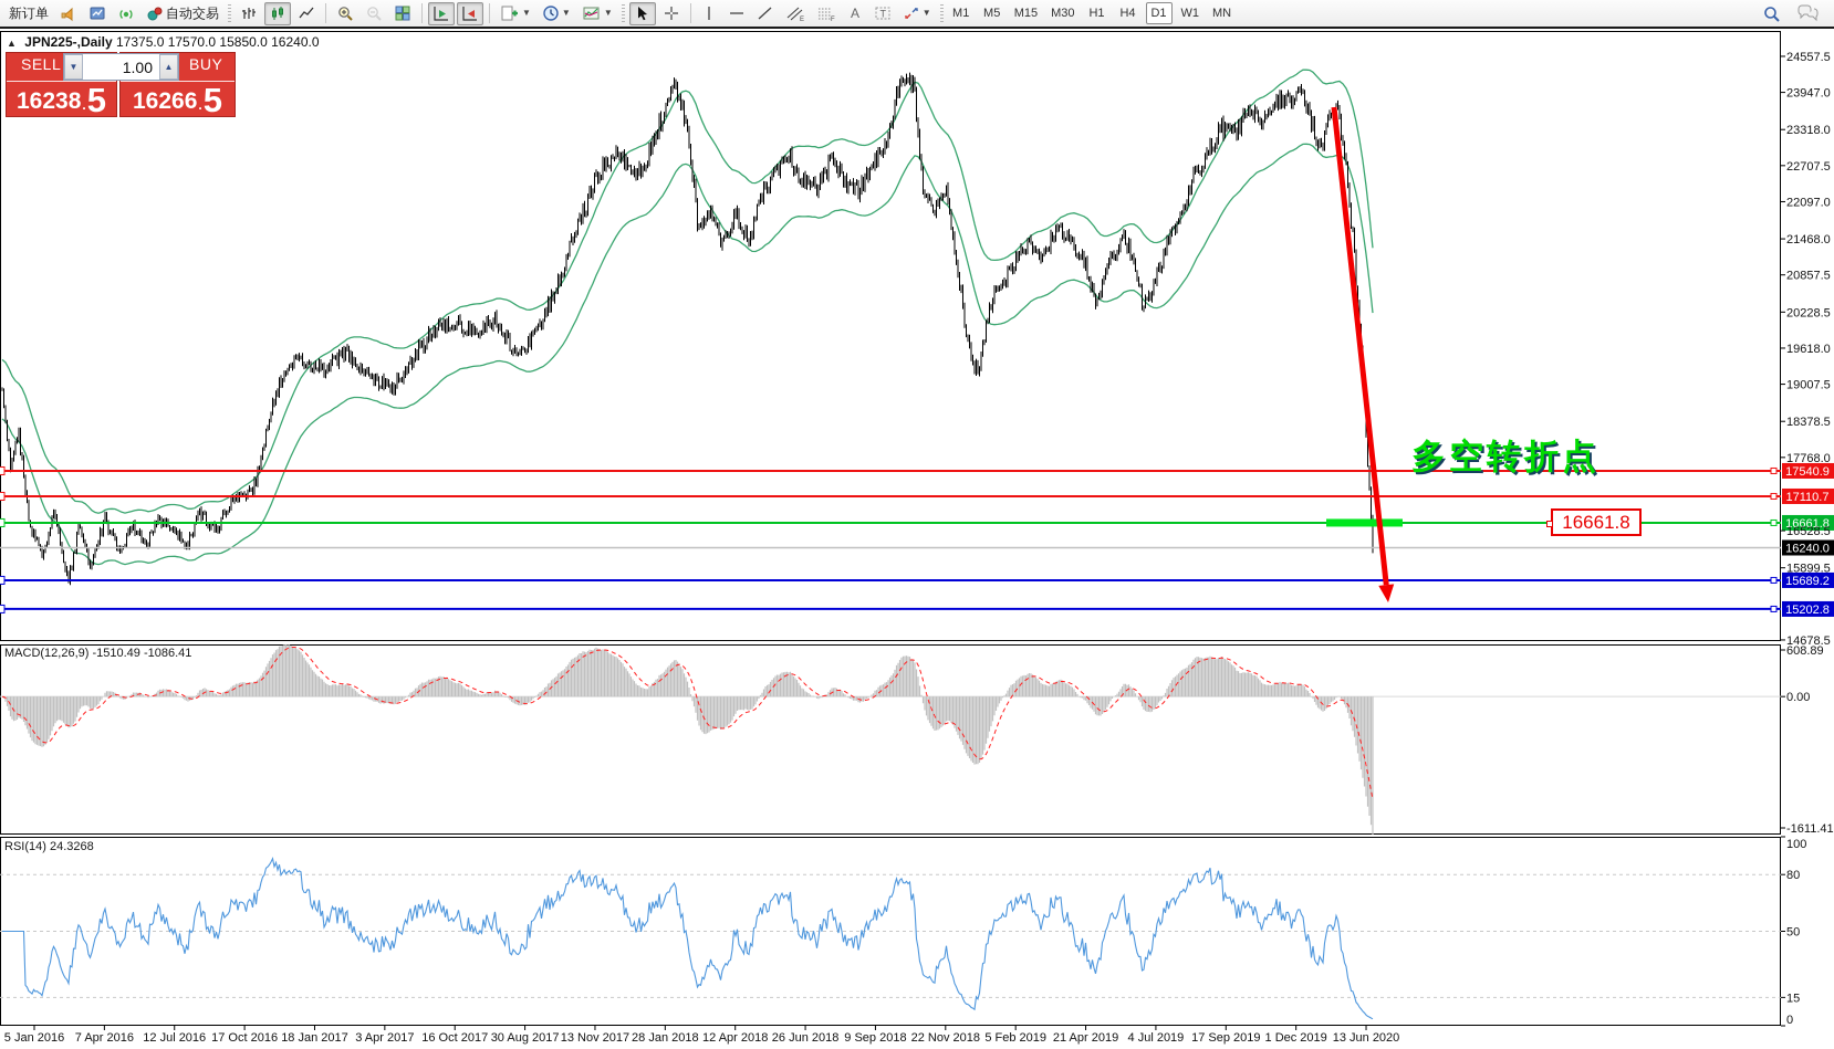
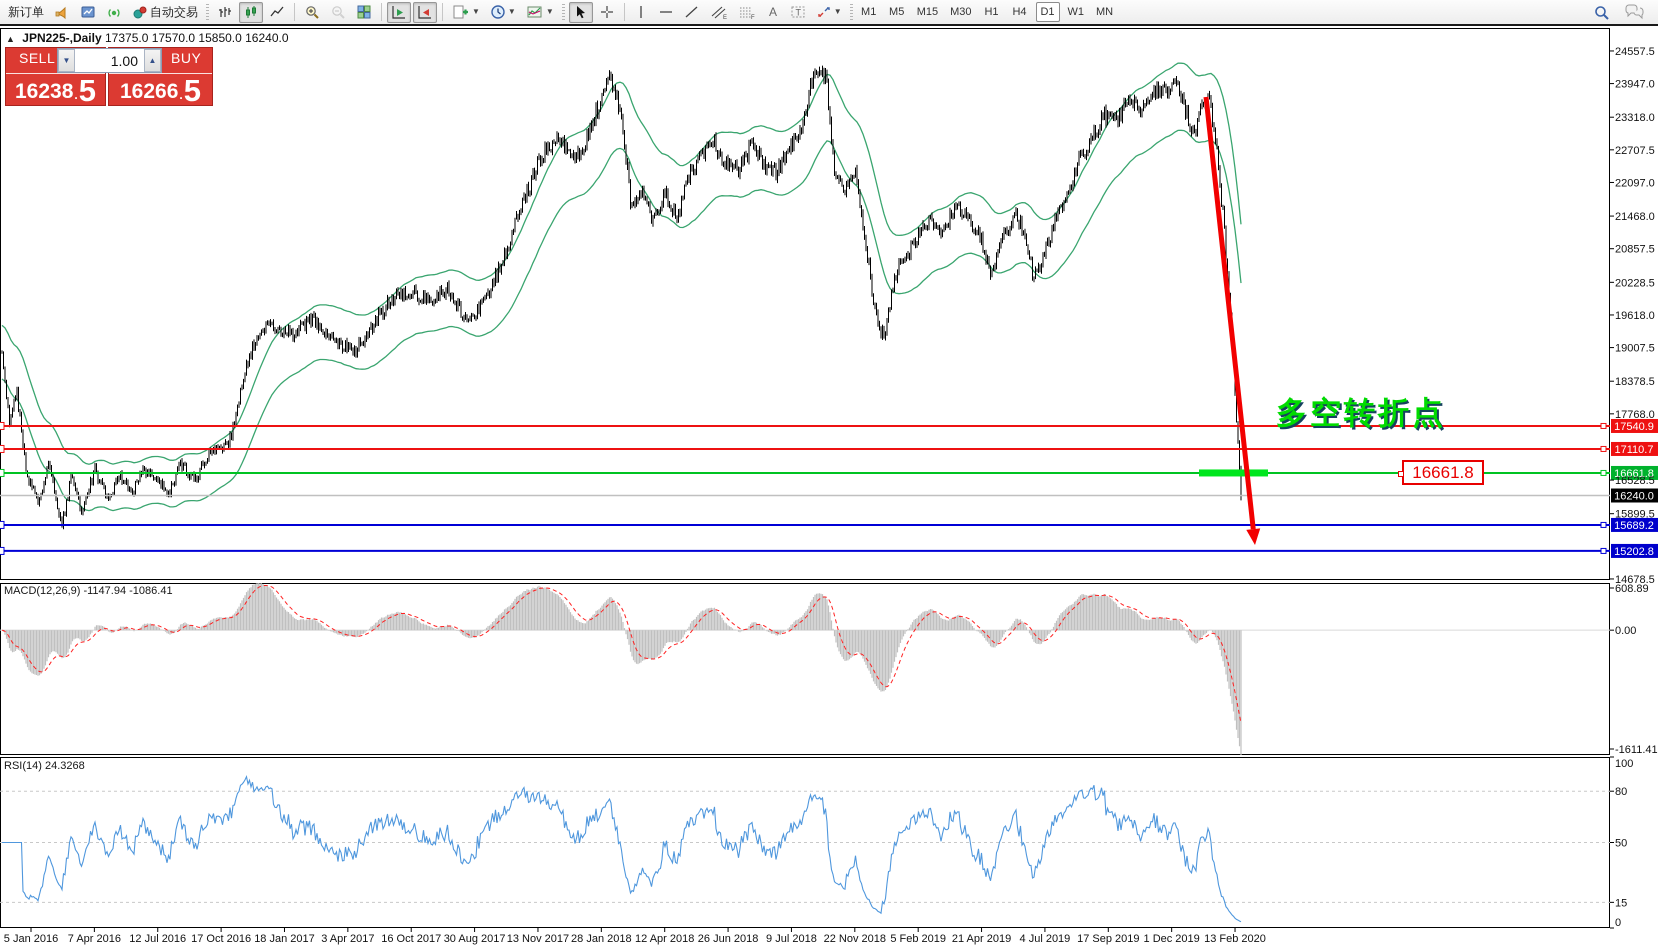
  新订单
  自动交易
  ▼
  ▼
  ▼
  A
  T
  ▼
  M1
  M5
  M15
  M30
  H1
  H4
  D1
  W1
  MN
  17540.9
  17110.7
  16661.8
  16240.0
  15689.2
  15202.8
  24557.5
  23947.0
  23318.0
  22707.5
  22097.0
  21468.0
  20857.5
  20228.5
  19618.0
  19007.5
  18378.5
  17768.0
  16528.5
  15899.5
  14678.5
  608.89
  0.00
  -1611.41
  100
  80
  50
  15
  0
  5 Jan 2016
  7 Apr 2016
  12 Jul 2016
  17 Oct 2016
  18 Jan 2017
  3 Apr 2017
  16 Oct 2017
  30 Aug 2017
  13 Nov 2017
  28 Jan 2018
  12 Apr 2018
  26 Jun 2018
- 9 Sep 2018
+ 9 Jul 2018
  22 Nov 2018
  5 Feb 2019
  21 Apr 2019
  4 Jul 2019
  17 Sep 2019
  1 Dec 2019
- 13 Jun 2020
+ 13 Feb 2020
  ▲ JPN225-,Daily 17375.0 17570.0 15850.0 16240.0
  SELL
  BUY
  16238
  .
  5
  16266
  .
  5
  ▼
  1.00
  ▲
- MACD(12,26,9) -1510.49 -1086.41
+ MACD(12,26,9) -1147.94 -1086.41
  RSI(14) 24.3268
  多空转折点
  16661.8
